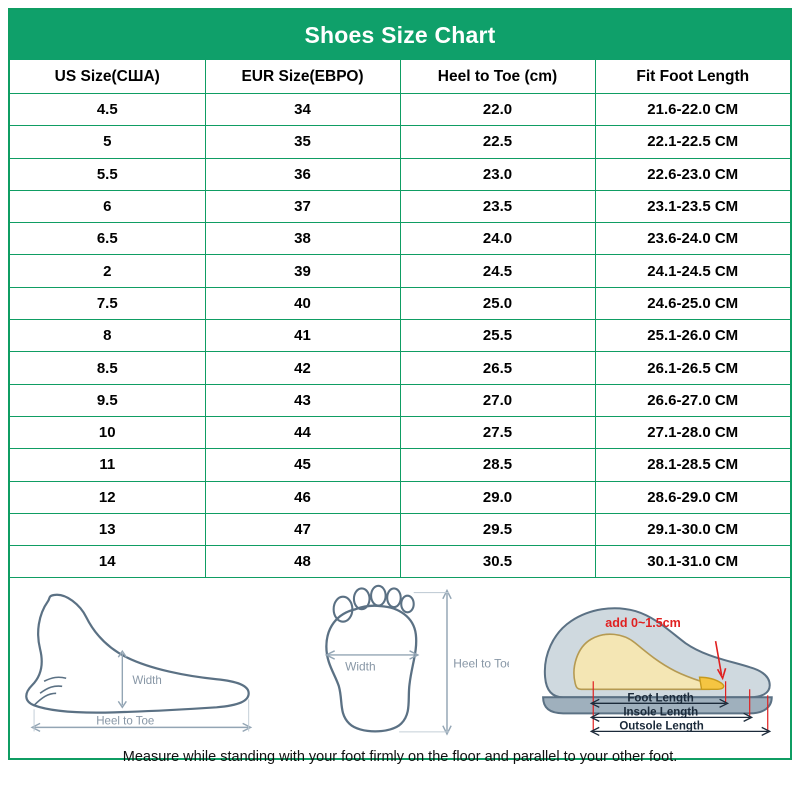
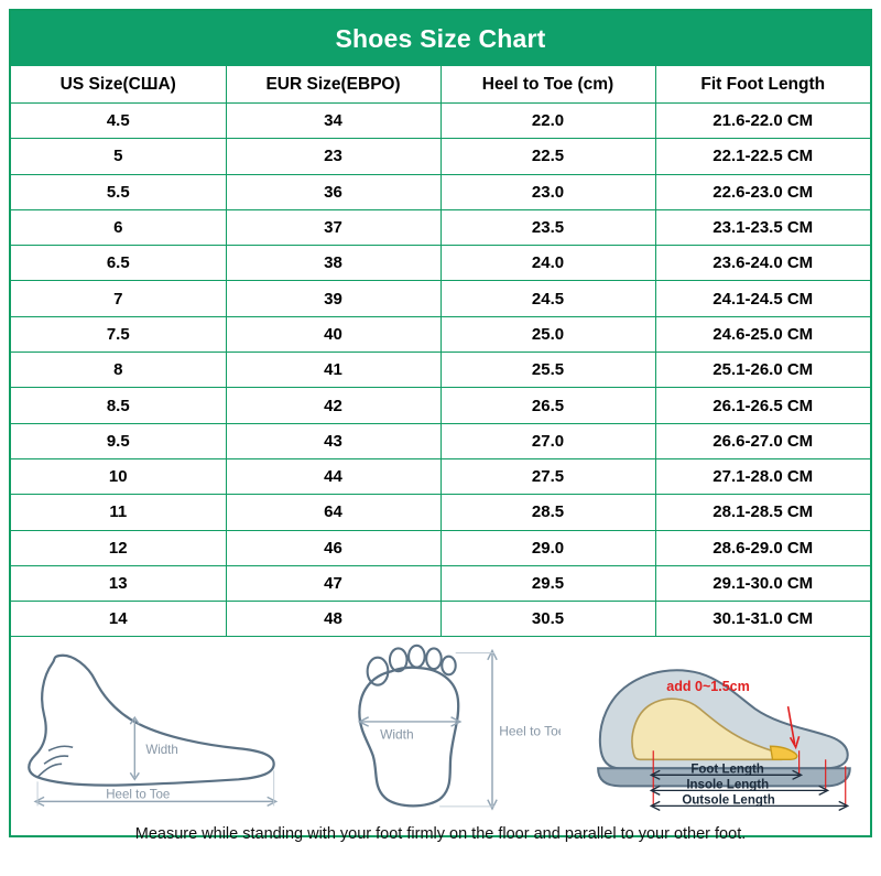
  Shoes Size Chart
  US Size(США)	EUR Size(ЕВРО)	Heel to Toe (cm)	Fit Foot Length
  4.5	34	22.0	21.6-22.0 CM
- 5	35	22.5	22.1-22.5 CM
+ 5	23	22.5	22.1-22.5 CM
  5.5	36	23.0	22.6-23.0 CM
  6	37	23.5	23.1-23.5 CM
  6.5	38	24.0	23.6-24.0 CM
- 2	39	24.5	24.1-24.5 CM
+ 7	39	24.5	24.1-24.5 CM
  7.5	40	25.0	24.6-25.0 CM
  8	41	25.5	25.1-26.0 CM
  8.5	42	26.5	26.1-26.5 CM
  9.5	43	27.0	26.6-27.0 CM
  10	44	27.5	27.1-28.0 CM
- 11	45	28.5	28.1-28.5 CM
+ 11	64	28.5	28.1-28.5 CM
  12	46	29.0	28.6-29.0 CM
  13	47	29.5	29.1-30.0 CM
  14	48	30.5	30.1-31.0 CM
  Width
  Heel to Toe
  Width
  Heel to To
  add 0~1.5cm
  Foot Length
  Insole Length
  Outsole Length
  Measure while standing with your foot firmly on the floor and parallel to your other foot.
